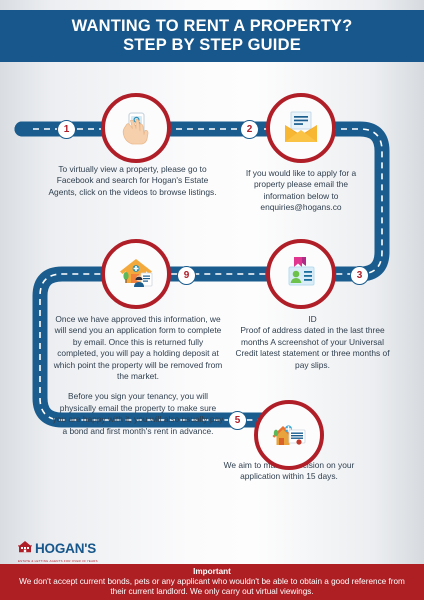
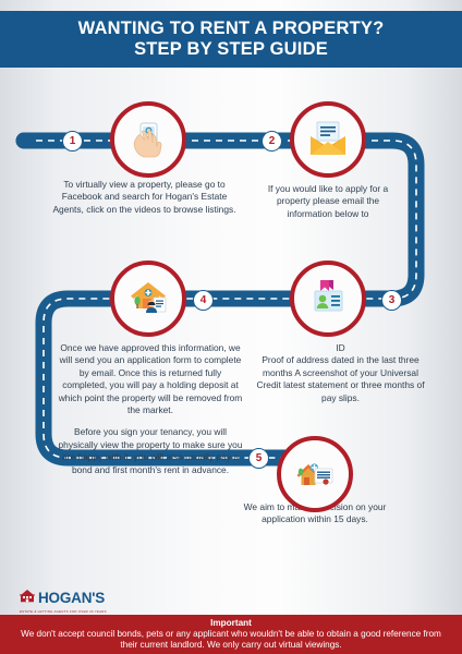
  WANTING TO RENT A PROPERTY?
  STEP BY STEP GUIDE
  1
  To virtually view a property, please go to Facebook and search for Hogan's Estate Agents, click on the videos to browse listings.
  2
  If you would like to apply for a property please email the information below to
- enquiries@hogans.co
  3
  ID
  Proof of address dated in the last three months A screenshot of your Universal Credit latest statement or three months of pay slips.
- 9
+ 4
  Once we have approved this information, we will send you an application form to complete by email. Once this is returned fully completed, you will pay a holding deposit at which point the property will be removed from the market.
- Before you sign your tenancy, you will physically email the property to make sure you are happy with it, you will also usually pay a bond and first month's rent in advance.
+ Before you sign your tenancy, you will physically view the property to make sure you are happy with it, you will also usually pay a bond and first month's rent in advance.
  5
  We aim to mision on your application within 15 days.
  HOGAN'S
  Important
- We don't accept current bonds, pets or any applicant who wouldn't be able to obtain a good reference from their current landlord. We only carry out virtual viewings.
+ We don't accept council bonds, pets or any applicant who wouldn't be able to obtain a good reference from their current landlord. We only carry out virtual viewings.
